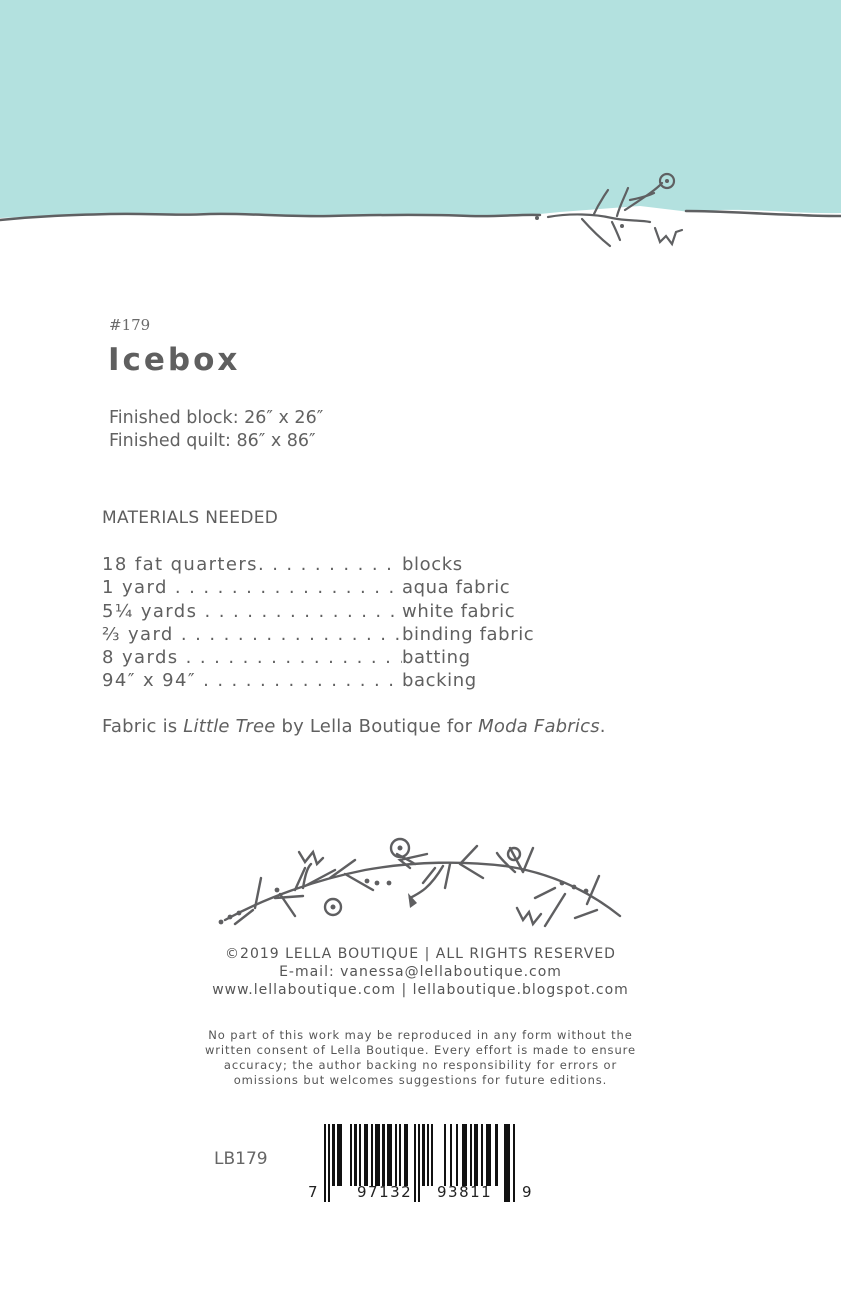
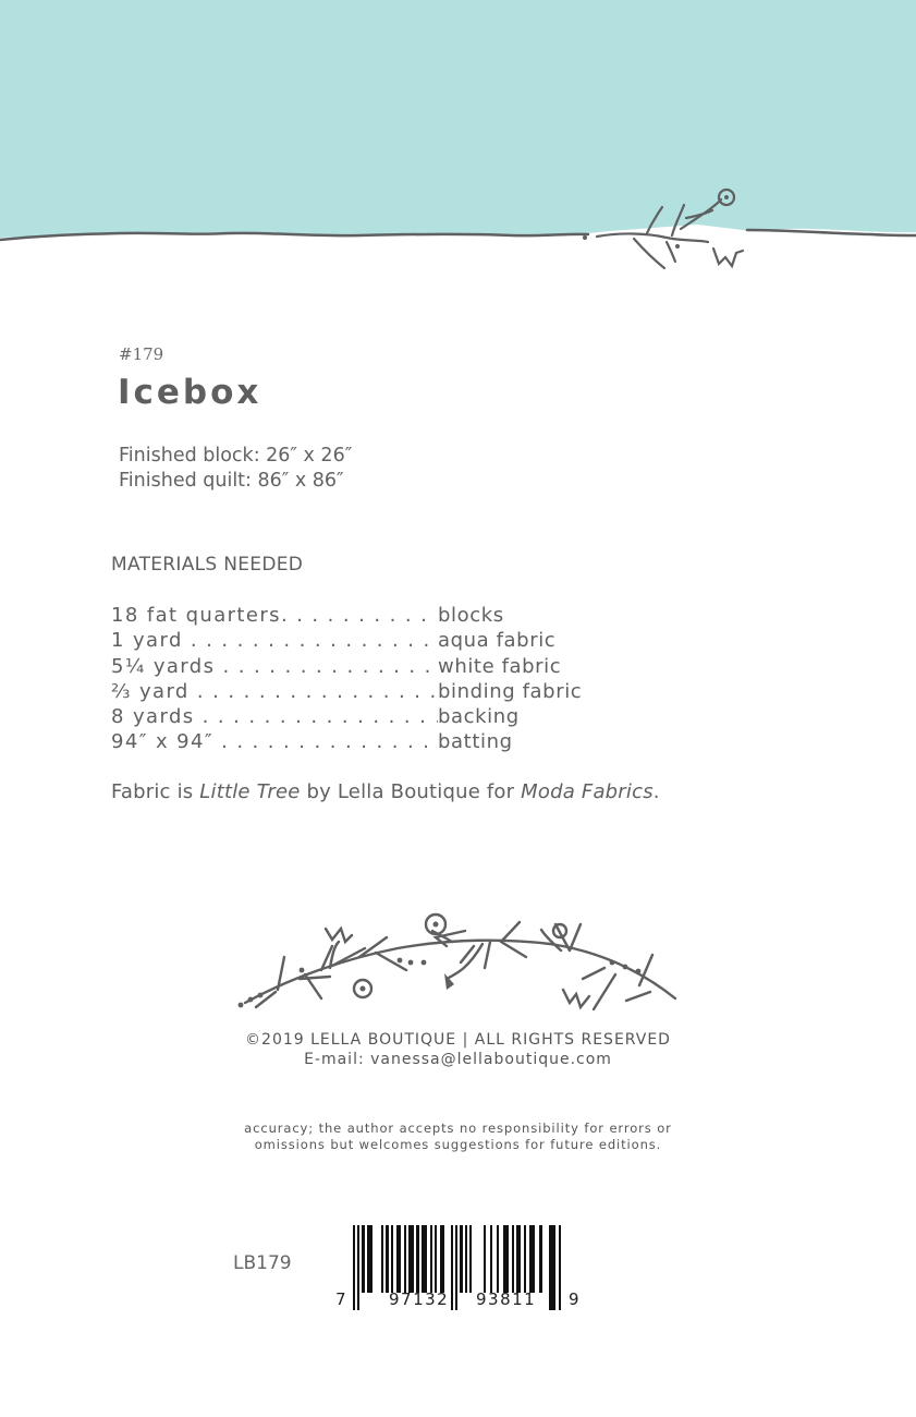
  #179
  Icebox
  Finished block: 26″ x 26″
  Finished quilt: 86″ x 86″
  MATERIALS NEEDED
  18 fat quarters. . . . . . . . . .
  blocks
  1 yard . . . . . . . . . . . . . . . .
  aqua fabric
  5¼ yards . . . . . . . . . . . . . .
  white fabric
  ⅔ yard . . . . . . . . . . . . . . . .
  binding fabric
  8 yards . . . . . . . . . . . . . . .
- batting
+ backing
  94″ x 94″ . . . . . . . . . . . . . .
- backing
+ batting
  Fabric is Little Tree by Lella Boutique for Moda Fabrics.
  ©2019 LELLA BOUTIQUE | ALL RIGHTS RESERVED
  E-mail: vanessa@lellaboutique.com
- www.lellaboutique.com | lellaboutique.blogspot.com
- No part of this work may be reproduced in any form without the
- written consent of Lella Boutique. Every effort is made to ensure
- accuracy; the author backing no responsibility for errors or
+ accuracy; the author accepts no responsibility for errors or
  omissions but welcomes suggestions for future editions.
  LB179
  7
  97132
  93811
  9
